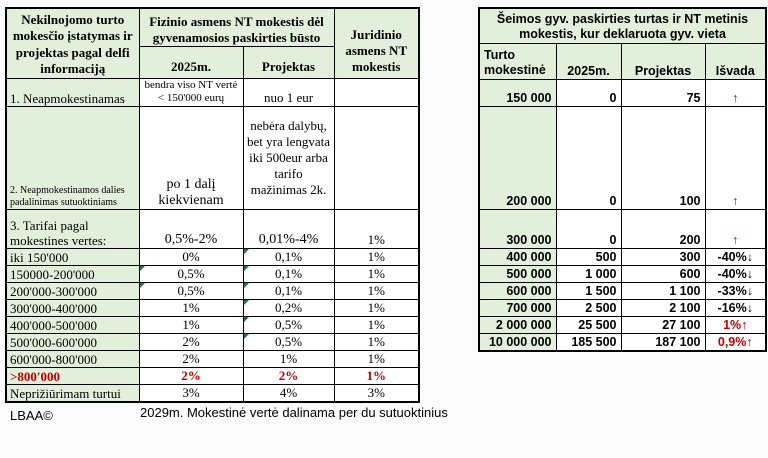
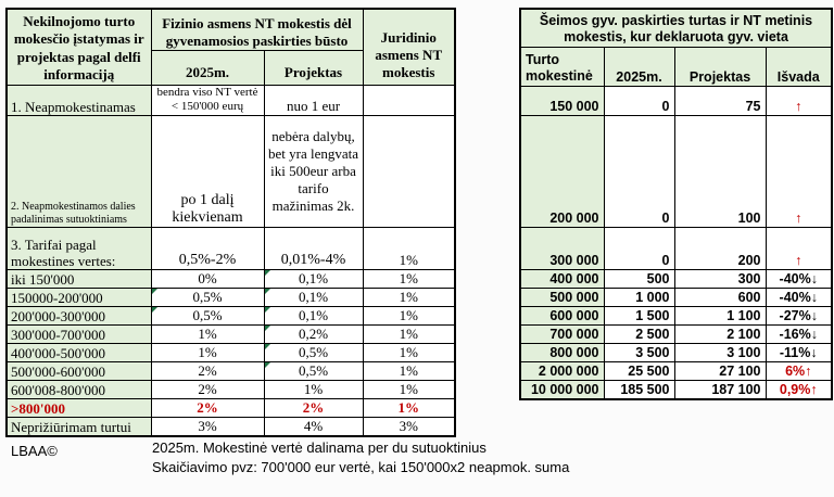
  Nekilnojomo turto mokesčio įstatymas ir projektas pagal delfi informaciją	Fizinio asmens NT mokestis dėl gyvenamosios paskirties būsto	Juridinio asmens NT mokestis
  2025m.	Projektas
  1. Neapmokestinamas	bendra viso NT vertė < 150'000 eurų	nuo 1 eur
  2. Neapmokestinamos dalies padalinimas sutuoktiniams	po 1 dalį kiekvienam	nebėra dalybų, bet yra lengvata iki 500eur arba tarifo mažinimas 2k.
  3. Tarifai pagal mokestines vertes:	0,5%-2%	0,01%-4%	1%
  iki 150'000	0%	0,1%	1%
  150000-200'000	0,5%	0,1%	1%
  200'000-300'000	0,5%	0,1%	1%
- 300'000-400'000	1%	0,2%	1%
+ 300'000-700'000	1%	0,2%	1%
  400'000-500'000	1%	0,5%	1%
  500'000-600'000	2%	0,5%	1%
- 600'000-800'000	2%	1%	1%
+ 600'008-800'000	2%	1%	1%
  >800'000	2%	2%	1%
  Neprižiūrimam turtui	3%	4%	3%
  Šeimos gyv. paskirties turtas ir NT metinis mokestis, kur deklaruota gyv. vieta
  Turto mokestinė	2025m.	Projektas	Išvada
  150 000	0	75	↑
  200 000	0	100	↑
  300 000	0	200	↑
  400 000	500	300	-40%↓
  500 000	1 000	600	-40%↓
- 600 000	1 500	1 100	-33%↓
+ 600 000	1 500	1 100	-27%↓
  700 000	2 500	2 100	-16%↓
+ 800 000	3 500	3 100	-11%↓
- 2 000 000	25 500	27 100	1%↑
+ 2 000 000	25 500	27 100	6%↑
  10 000 000	185 500	187 100	0,9%↑
  LBAA©
- 2029m. Mokestinė vertė dalinama per du sutuoktinius
+ 2025m. Mokestinė vertė dalinama per du sutuoktinius
+ Skaičiavimo pvz: 700'000 eur vertė, kai 150'000x2 neapmok. suma
